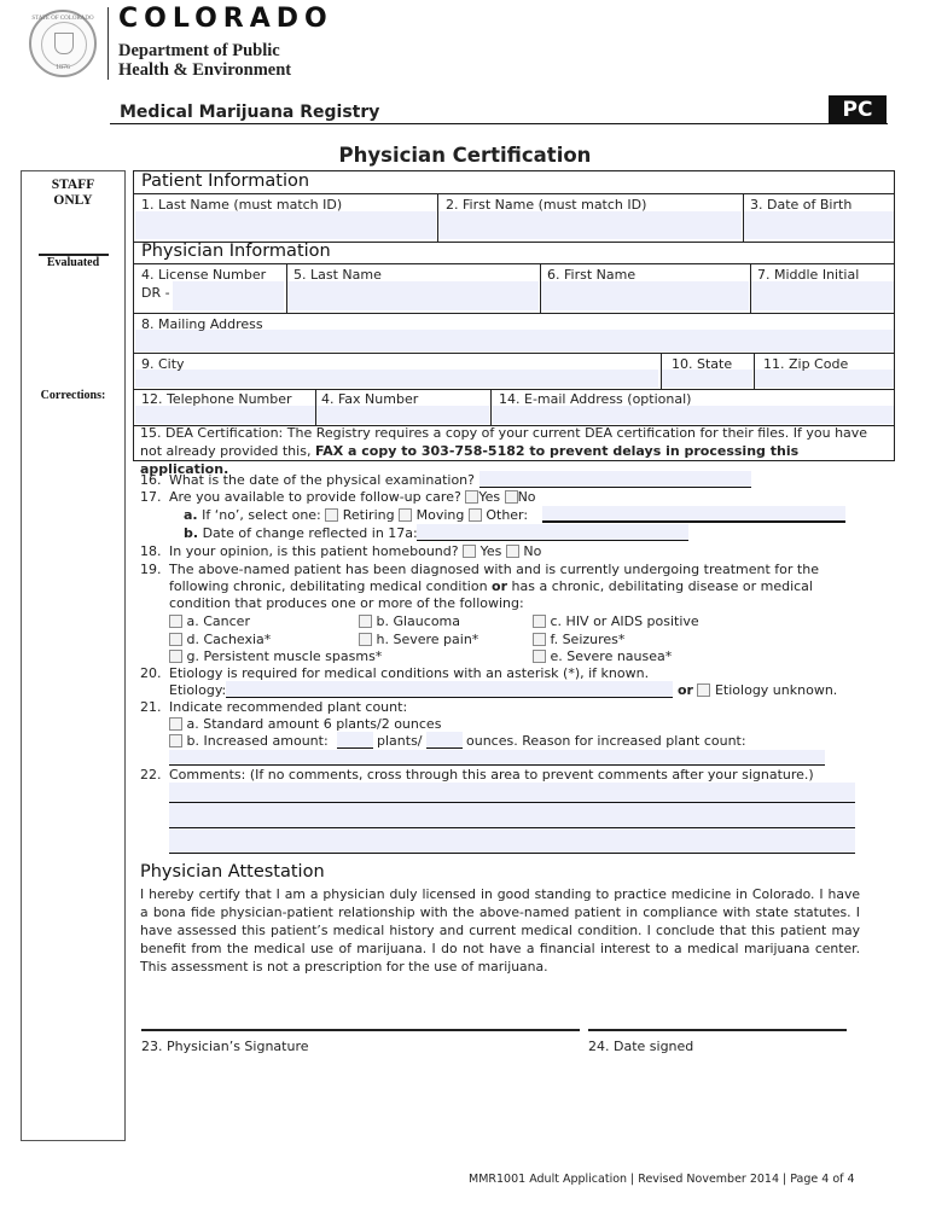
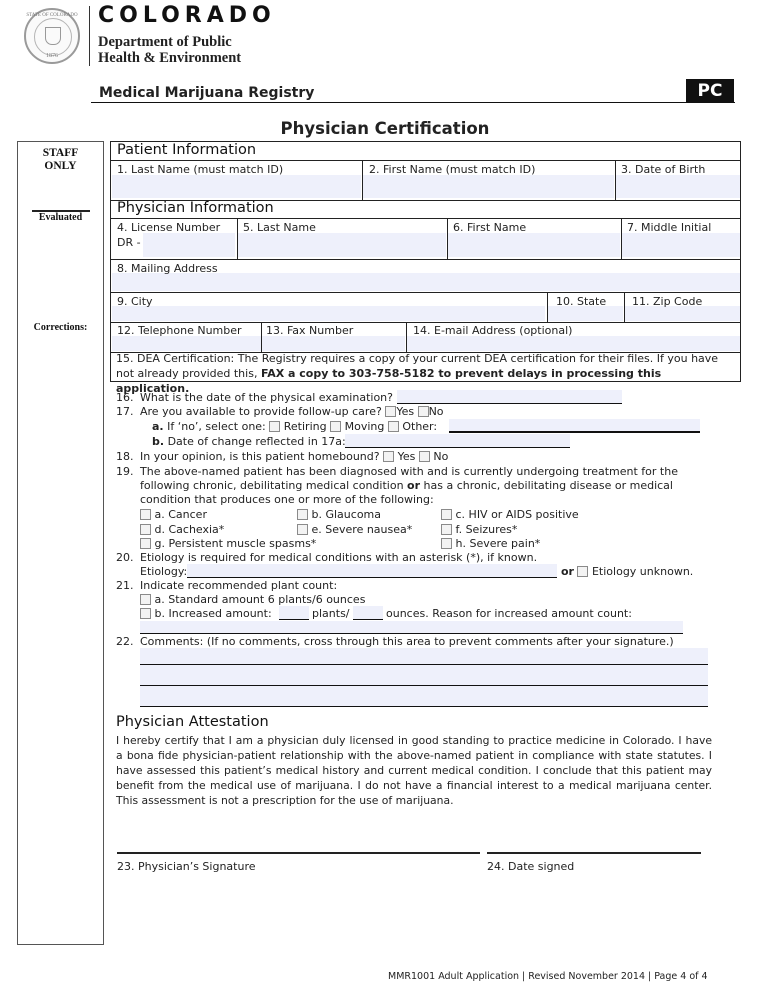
  COLORADO
  Department of Public
  Health & Environment
  Medical Marijuana Registry
  PC
  Physician Certification
  STAFF
  ONLY
  Evaluated
  Corrections:
  Patient Information
  1. Last Name (must match ID)
  2. First Name (must match ID)
  3. Date of Birth
  Physician Information
  4. License Number
  DR -
  5. Last Name
  6. First Name
  7. Middle Initial
  8. Mailing Address
  9. City
  10. State
  11. Zip Code
  12. Telephone Number
- 4. Fax Number
+ 13. Fax Number
  14. E-mail Address (optional)
  15. DEA Certification: The Registry requires a copy of your current DEA certification for their files. If you have not already provided this, FAX a copy to 303-758-5182 to prevent delays in processing this application.
  16. What is the date of the physical examination?
  17. Are you available to provide follow-up care? Yes No
  a. If ‘no’, select one: Retiring Moving Other:
  b. Date of change reflected in 17a:
  18. In your opinion, is this patient homebound? Yes No
  19. The above-named patient has been diagnosed with and is currently undergoing treatment for the
  following chronic, debilitating medical condition or has a chronic, debilitating disease or medical
  condition that produces one or more of the following:
  a. Cancer
  b. Glaucoma
  c. HIV or AIDS positive
  d. Cachexia*
- h. Severe pain*
+ e. Severe nausea*
  f. Seizures*
  g. Persistent muscle spasms*
- e. Severe nausea*
+ h. Severe pain*
  20. Etiology is required for medical conditions with an asterisk (*), if known.
  Etiology:
  or Etiology unknown.
  21. Indicate recommended plant count:
- a. Standard amount 6 plants/2 ounces
+ a. Standard amount 6 plants/6 ounces
  b. Increased amount:
  plants/
- ounces. Reason for increased plant count:
+ ounces. Reason for increased amount count:
  22. Comments: (If no comments, cross through this area to prevent comments after your signature.)
  Physician Attestation
  I hereby certify that I am a physician duly licensed in good standing to practice medicine in Colorado. I have a bona fide physician-patient relationship with the above-named patient in compliance with state statutes. I have assessed this patient’s medical history and current medical condition. I conclude that this patient may benefit from the medical use of marijuana. I do not have a financial interest to a medical marijuana center. This assessment is not a prescription for the use of marijuana.
  23. Physician’s Signature
  24. Date signed
  MMR1001 Adult Application | Revised November 2014 | Page 4 of 4
